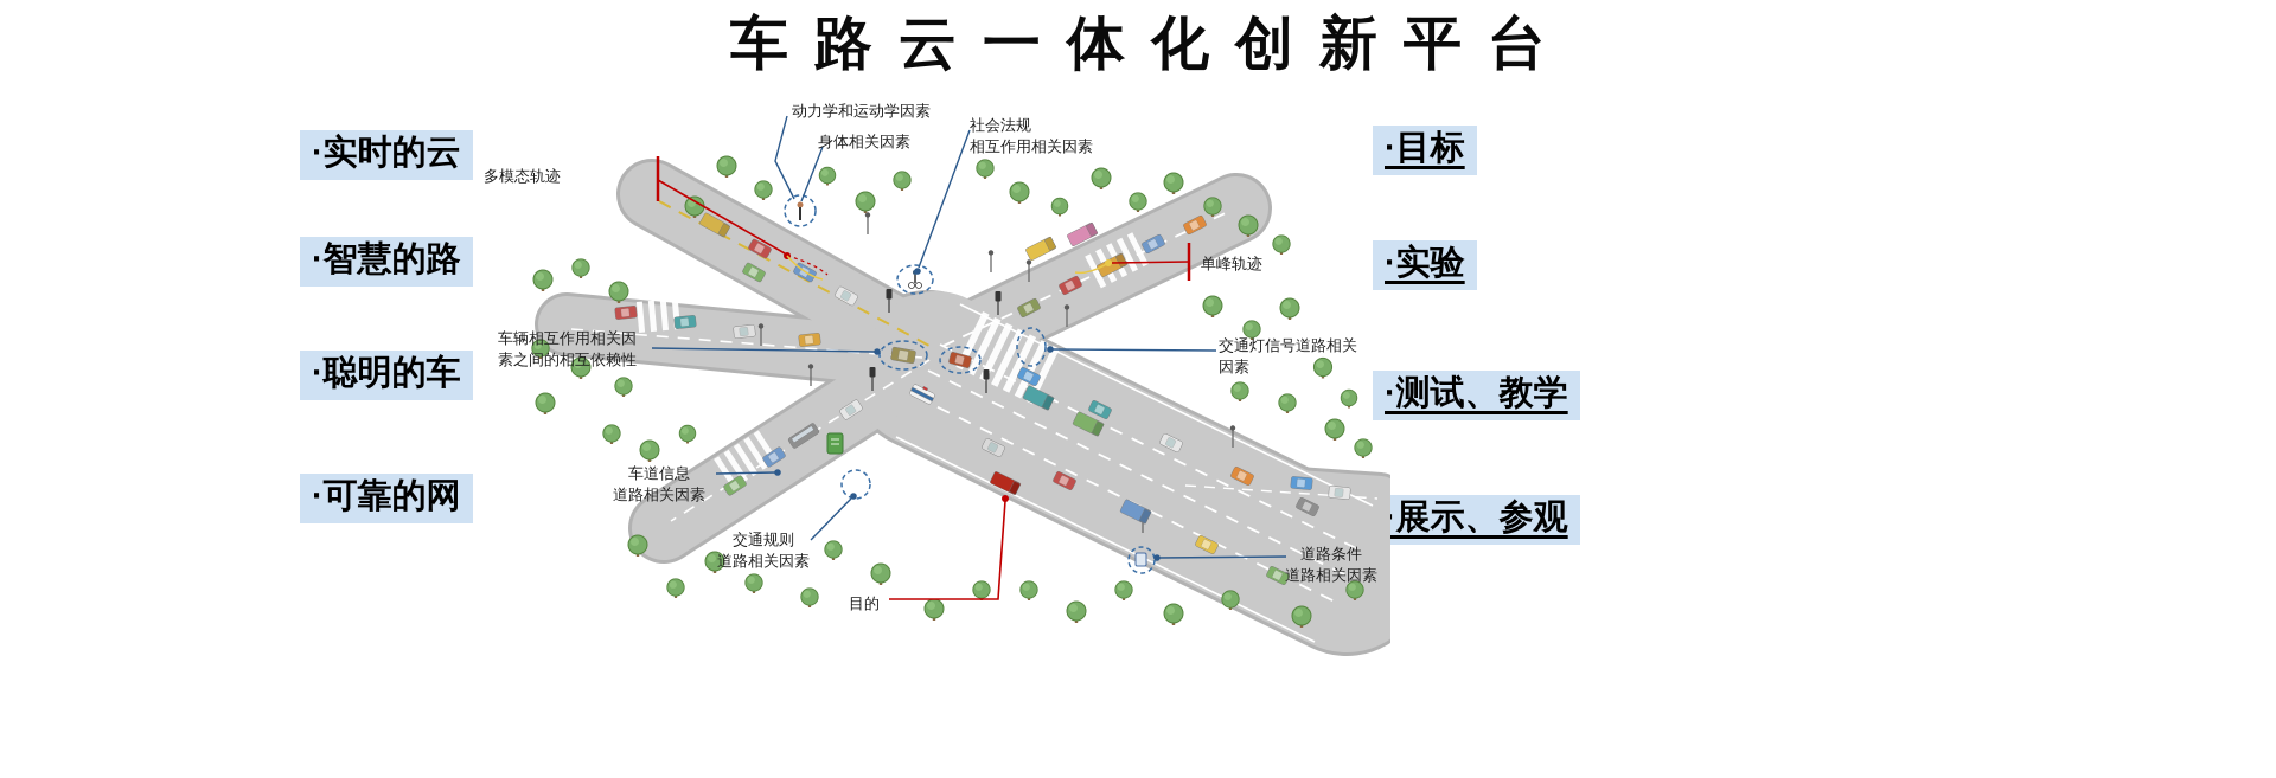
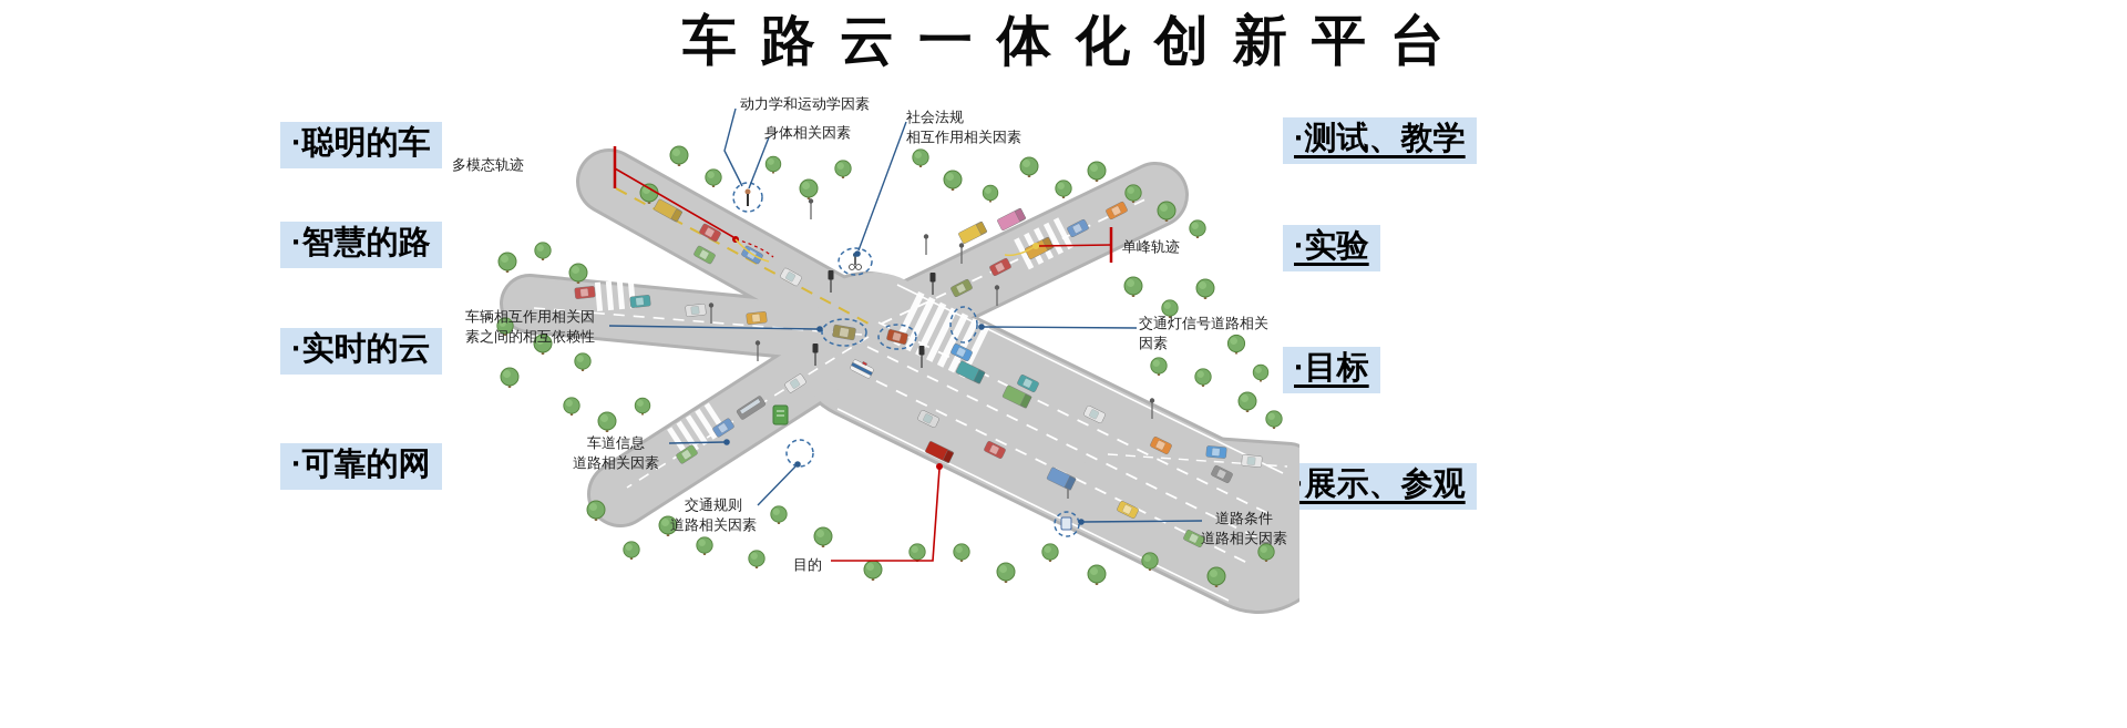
  车路云一体化创新平台
- ·实时的云
+ ·聪明的车
  ·智慧的路
- ·聪明的车
+ ·实时的云
  ·可靠的网
- ·目标
+ ·测试、教学
  ·实验
- ·测试、教学
+ ·目标
  展示、参观
  动力学和运动学因素
  身体相关因素
  社会法规
  相互作用相关因素
  多模态轨迹
  单峰轨迹
  车辆相互作用相关因
  素之间的相互依赖性
  交通灯信号道路相关
  因素
  车道信息
  道路相关因素
  交通规则
  道路相关因素
  目的
  道路条件
  道路相关因素
